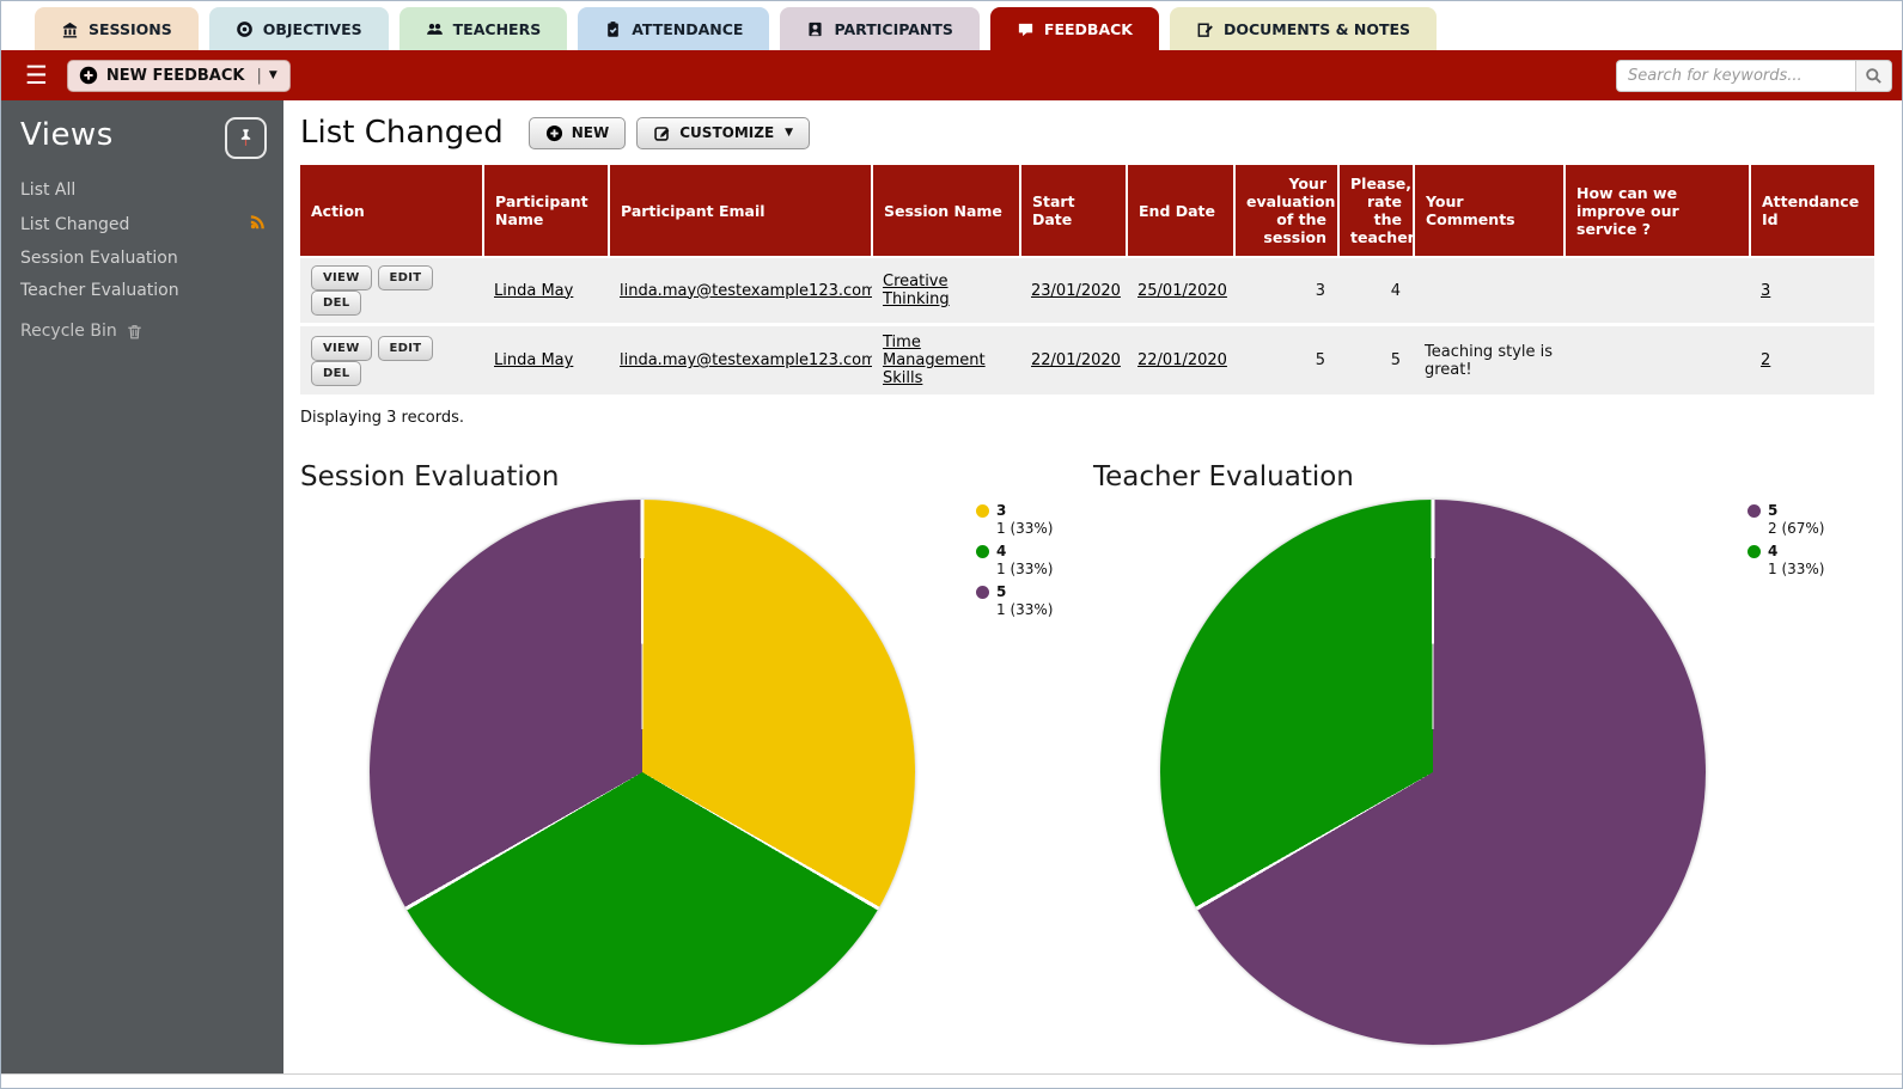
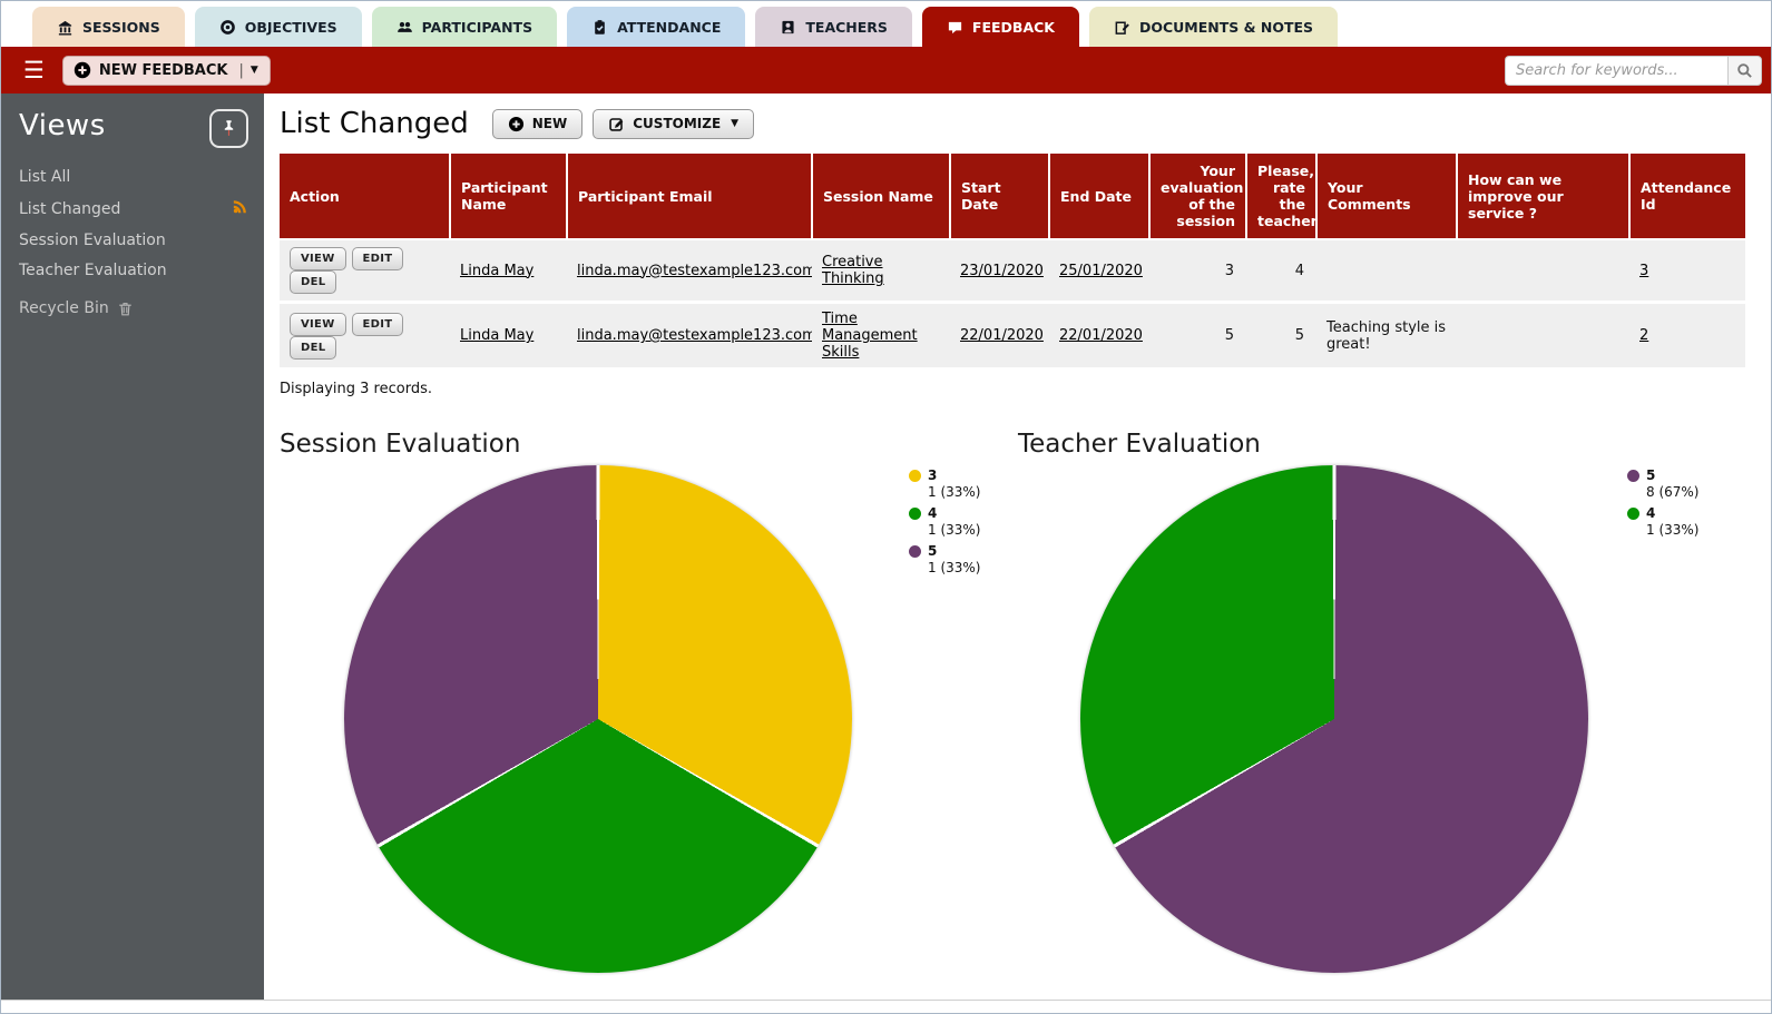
  SESSIONS
  OBJECTIVES
- TEACHERS
+ PARTICIPANTS
  ATTENDANCE
- PARTICIPANTS
+ TEACHERS
  FEEDBACK
  DOCUMENTS & NOTES
  ☰
  NEW FEEDBACK
  |
  ▼
  Search for keywords...
  Views
  List All
  List Changed
  Session Evaluation
  Teacher Evaluation
  Recycle Bin
  List Changed
  NEW
  CUSTOMIZE
  ▼
  Action	Participant Name	Participant Email	Session Name	Start Date	End Date	Your evaluation of the session	Please, rate the teacher	Your Comments	How can we improve our service ?	Attendance Id
  VIEW EDITDEL	Linda May	linda.may@testexample123.com	Creative Thinking	23/01/2020	25/01/2020	3	4			3
  VIEW EDITDEL	Linda May	linda.may@testexample123.com	Time Management Skills	22/01/2020	22/01/2020	5	5	Teaching style is great!		2
  Displaying 3 records.
  Session Evaluation
  3
  1 (33%)
  4
  1 (33%)
  5
  1 (33%)
  Teacher Evaluation
  5
- 2 (67%)
+ 8 (67%)
  4
  1 (33%)
